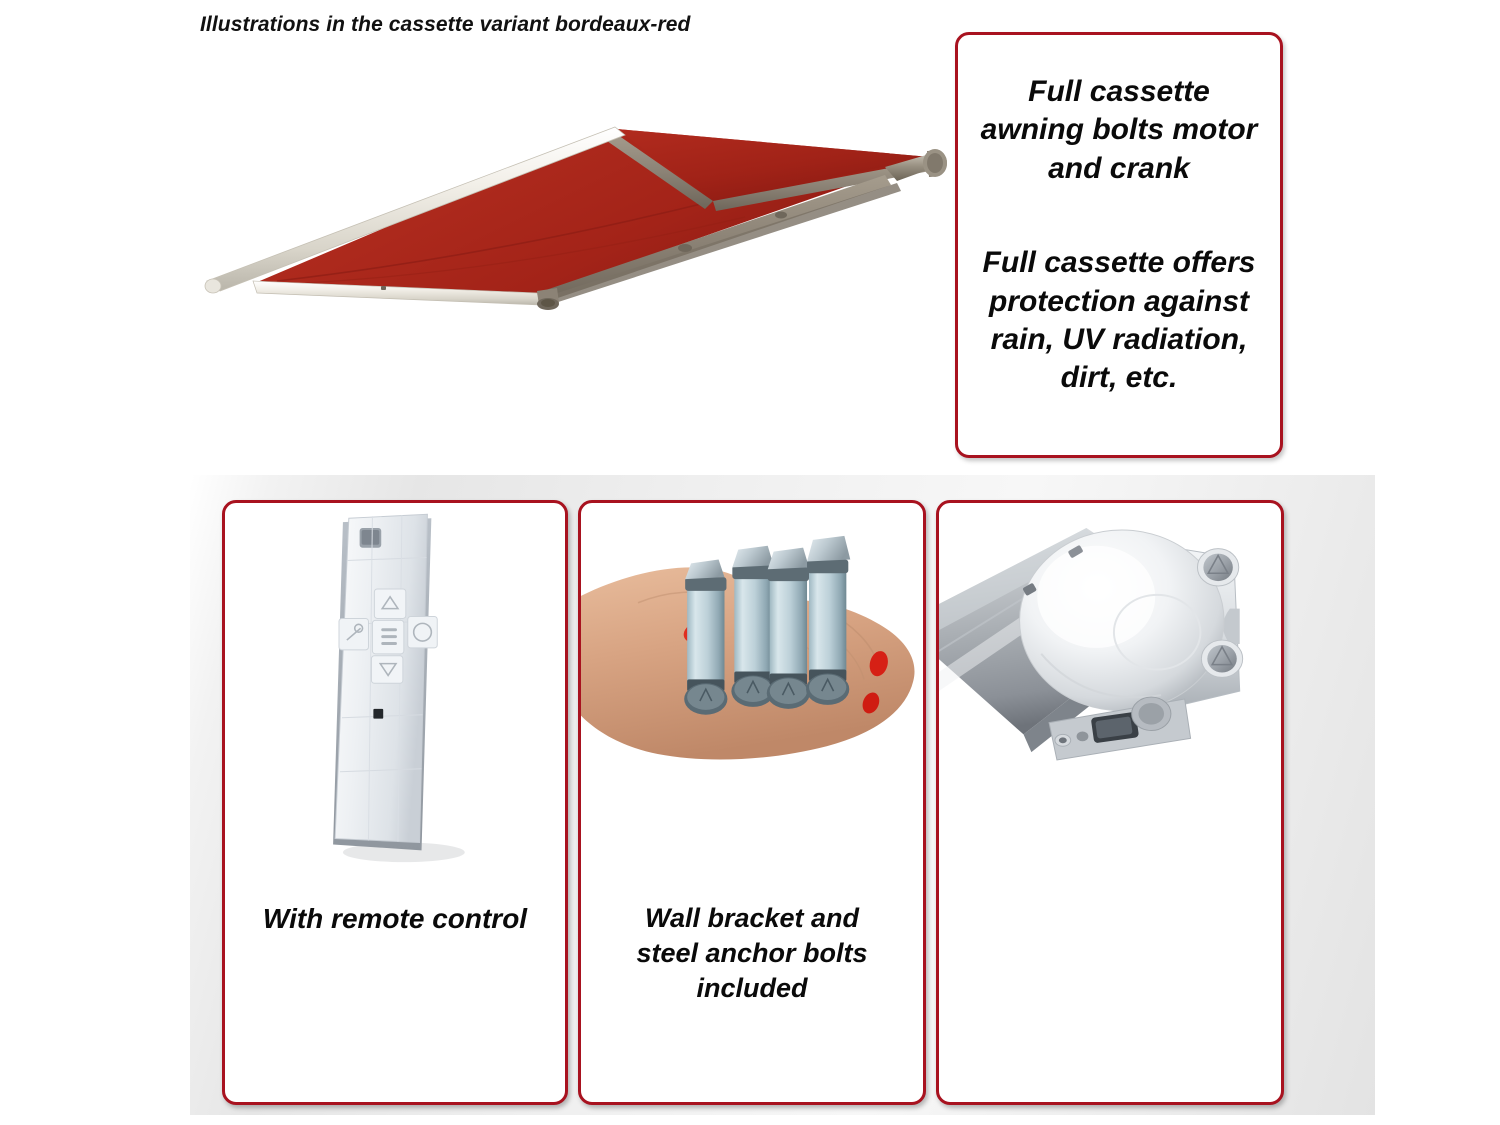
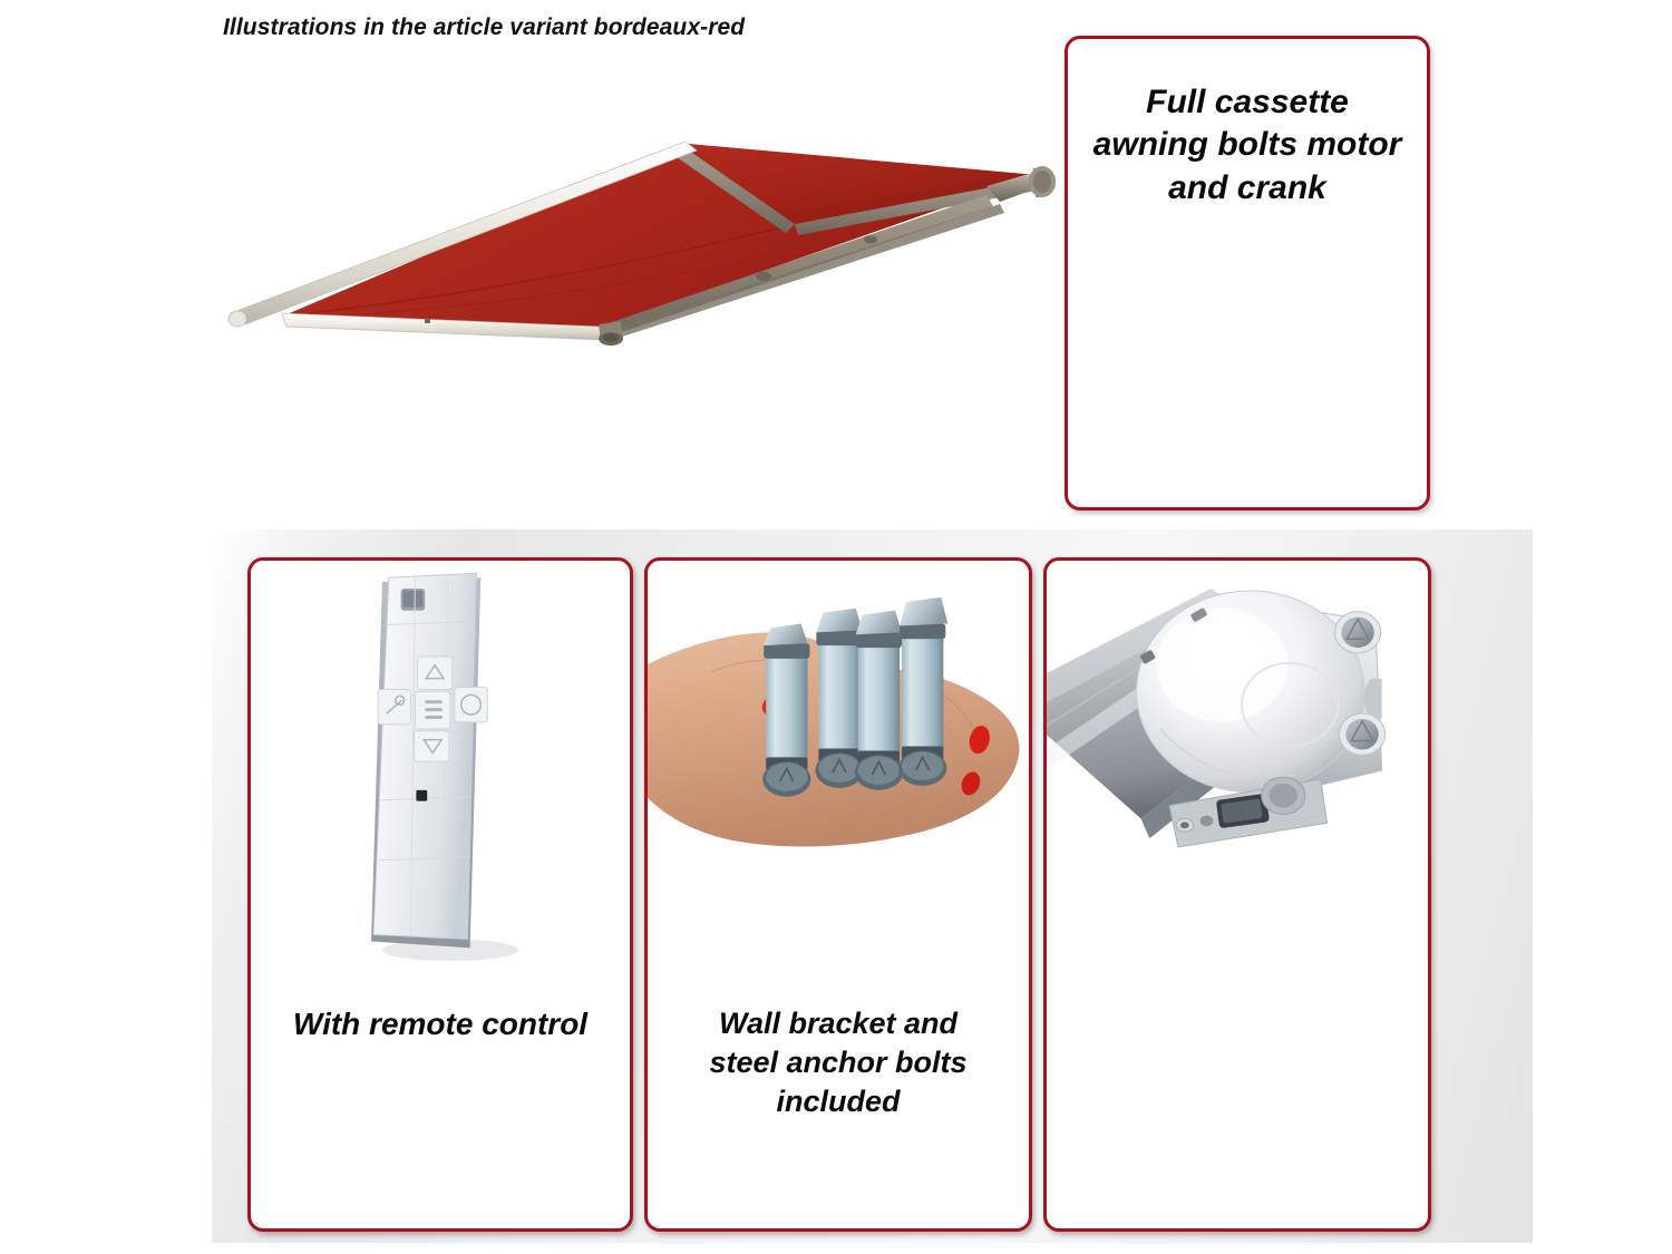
- Illustrations in the cassette variant bordeaux-red
+ Illustrations in the article variant bordeaux-red
  Full cassette awning bolts motor and crank
- Full cassette offers protection against rain, UV radiation, dirt, etc.
  With remote control
  Wall bracket and
  steel anchor bolts
  included
